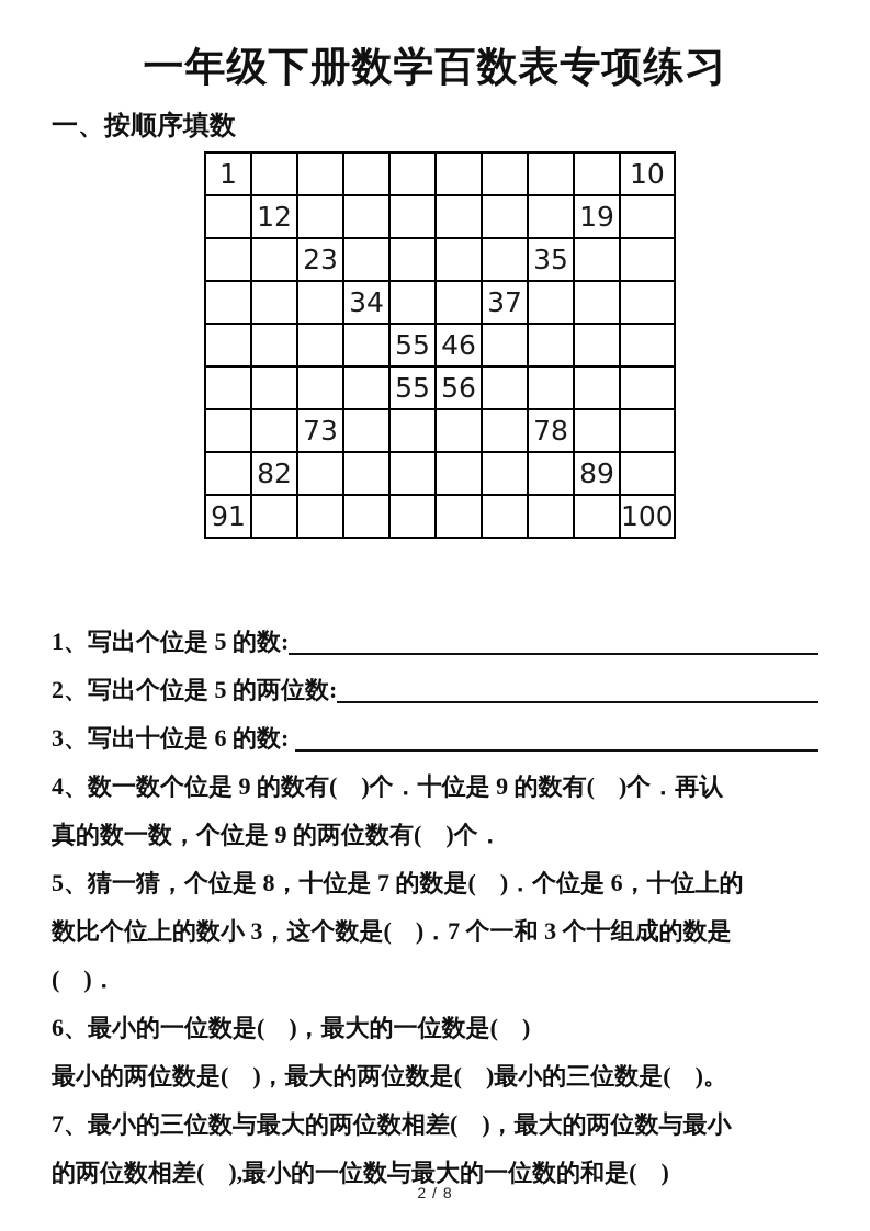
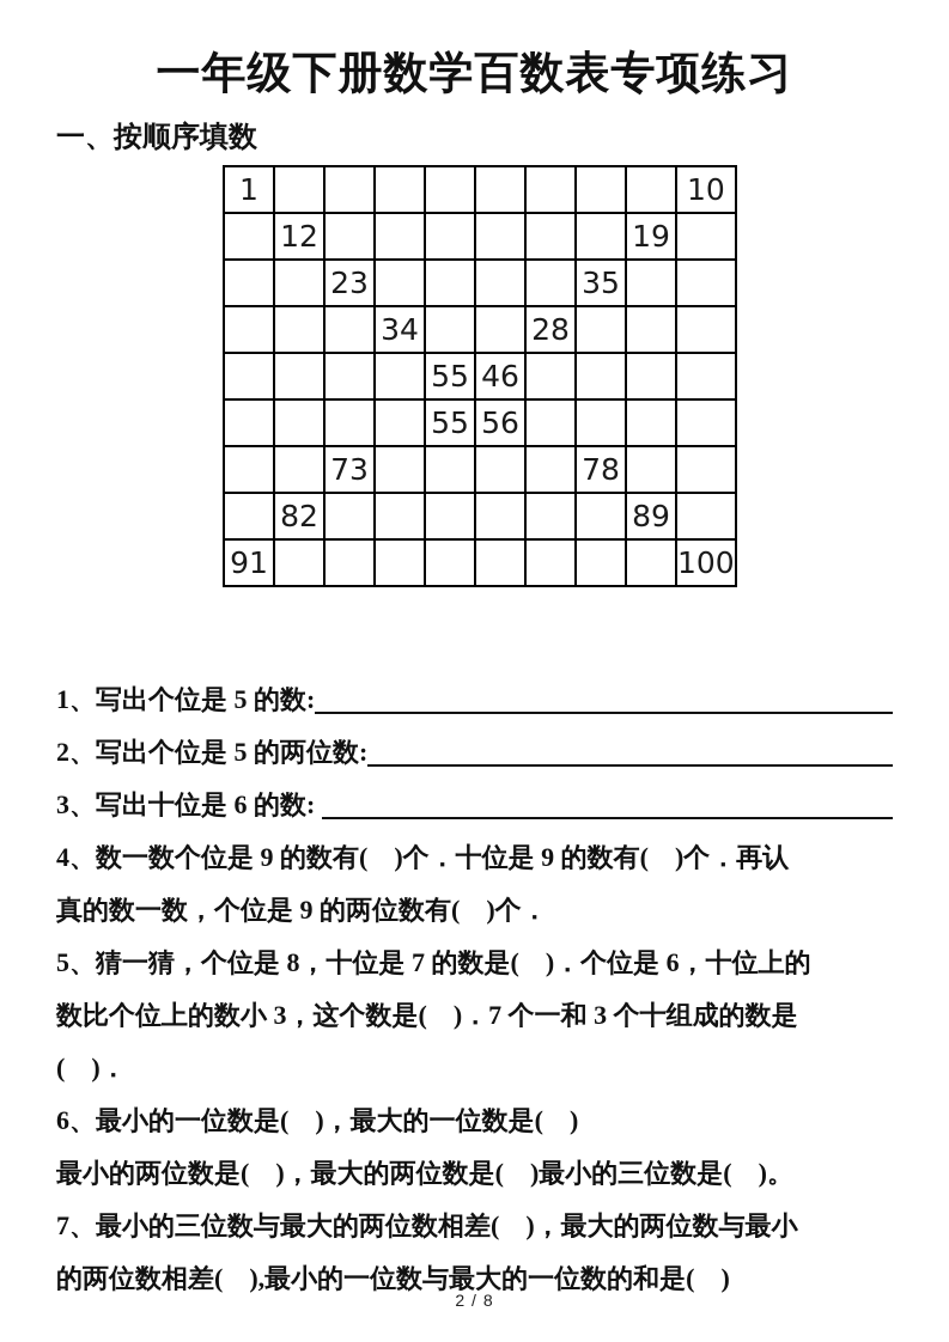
  一年级下册数学百数表专项练习
  一、按顺序填数
  1									10
  	12							19
  		23					35
- 			34			37
+ 			34			28
  				55	46
  				55	56
  		73					78
  	82							89
  91									100
  1、写出个位是 5 的数:
  2、写出个位是 5 的两位数:
  3、写出十位是 6 的数:
  4、数一数个位是 9 的数有( )个．十位是 9 的数有( )个．再认
  真的数一数，个位是 9 的两位数有( )个．
  5、猜一猜，个位是 8，十位是 7 的数是( )．个位是 6，十位上的
  数比个位上的数小 3，这个数是( )．7 个一和 3 个十组成的数是
  ( )．
  6、最小的一位数是( )，最大的一位数是( )
  最小的两位数是( )，最大的两位数是( )最小的三位数是( )。
  7、最小的三位数与最大的两位数相差( )，最大的两位数与最小
  的两位数相差( ),最小的一位数与最大的一位数的和是( )
  2 / 8
